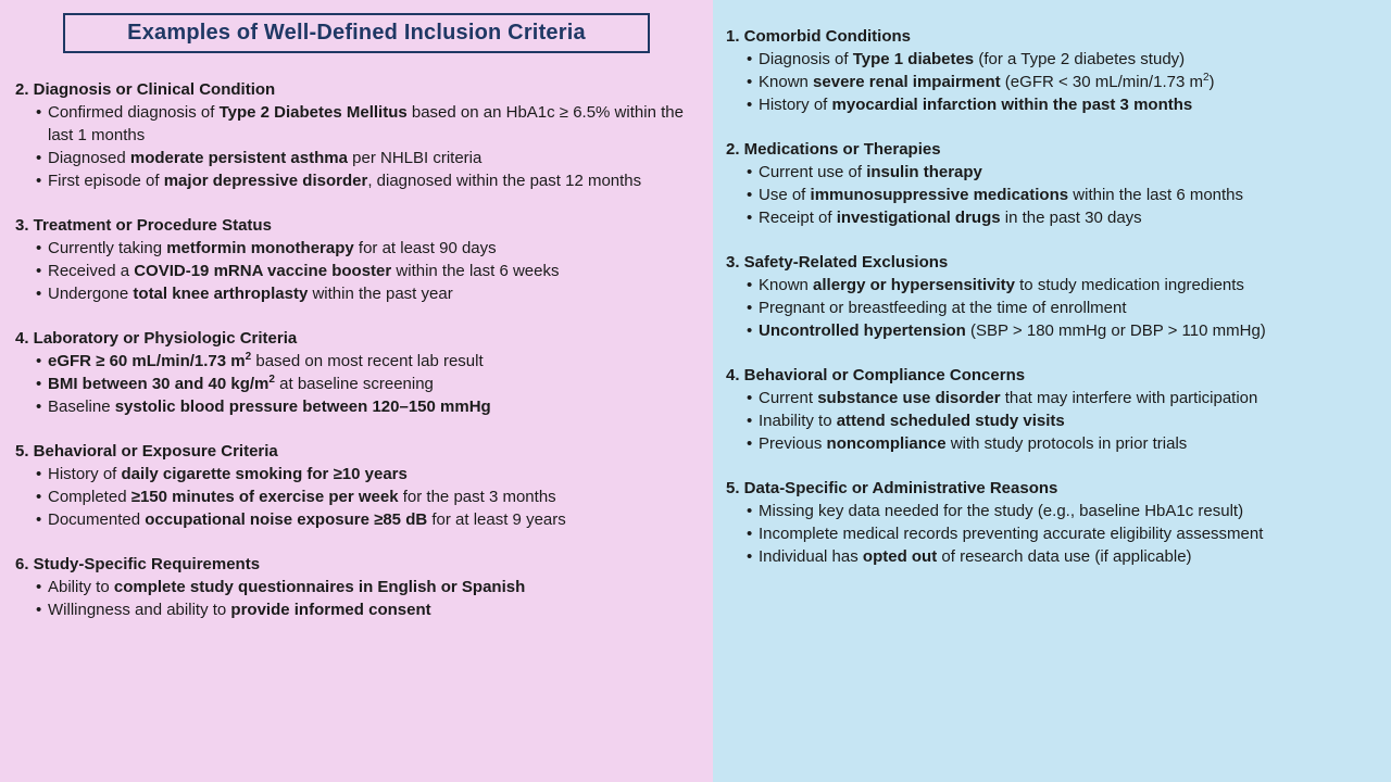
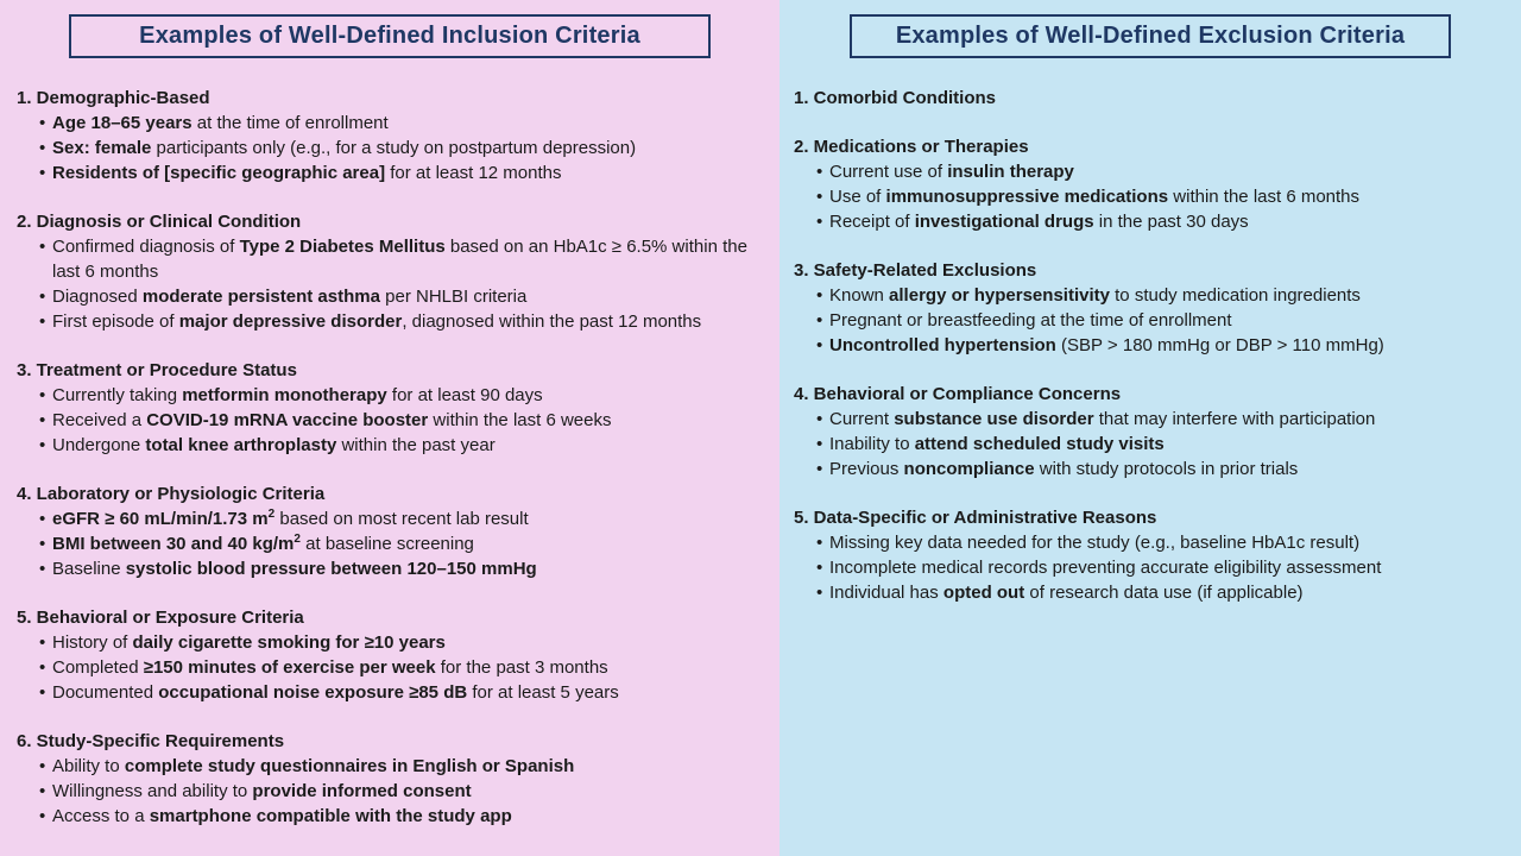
  Examples of Well-Defined Inclusion Criteria
+ 1. Demographic-Based
+ Age 18–65 years at the time of enrollment
+ Sex: female participants only (e.g., for a study on postpartum depression)
+ Residents of [specific geographic area] for at least 12 months
  2. Diagnosis or Clinical Condition
- Confirmed diagnosis of Type 2 Diabetes Mellitus based on an HbA1c ≥ 6.5% within the last 1 months
+ Confirmed diagnosis of Type 2 Diabetes Mellitus based on an HbA1c ≥ 6.5% within the last 6 months
  Diagnosed moderate persistent asthma per NHLBI criteria
  First episode of major depressive disorder, diagnosed within the past 12 months
  3. Treatment or Procedure Status
  Currently taking metformin monotherapy for at least 90 days
  Received a COVID-19 mRNA vaccine booster within the last 6 weeks
  Undergone total knee arthroplasty within the past year
  4. Laboratory or Physiologic Criteria
  eGFR ≥ 60 mL/min/1.73 m2 based on most recent lab result
  BMI between 30 and 40 kg/m2 at baseline screening
  Baseline systolic blood pressure between 120–150 mmHg
  5. Behavioral or Exposure Criteria
  History of daily cigarette smoking for ≥10 years
  Completed ≥150 minutes of exercise per week for the past 3 months
- Documented occupational noise exposure ≥85 dB for at least 9 years
+ Documented occupational noise exposure ≥85 dB for at least 5 years
  6. Study-Specific Requirements
  Ability to complete study questionnaires in English or Spanish
  Willingness and ability to provide informed consent
+ Access to a smartphone compatible with the study app
+ Examples of Well-Defined Exclusion Criteria
  1. Comorbid Conditions
- Diagnosis of Type 1 diabetes (for a Type 2 diabetes study)
- Known severe renal impairment (eGFR < 30 mL/min/1.73 m2)
- History of myocardial infarction within the past 3 months
  2. Medications or Therapies
  Current use of insulin therapy
  Use of immunosuppressive medications within the last 6 months
  Receipt of investigational drugs in the past 30 days
  3. Safety-Related Exclusions
  Known allergy or hypersensitivity to study medication ingredients
  Pregnant or breastfeeding at the time of enrollment
  Uncontrolled hypertension (SBP > 180 mmHg or DBP > 110 mmHg)
  4. Behavioral or Compliance Concerns
  Current substance use disorder that may interfere with participation
  Inability to attend scheduled study visits
  Previous noncompliance with study protocols in prior trials
  5. Data-Specific or Administrative Reasons
  Missing key data needed for the study (e.g., baseline HbA1c result)
  Incomplete medical records preventing accurate eligibility assessment
  Individual has opted out of research data use (if applicable)
